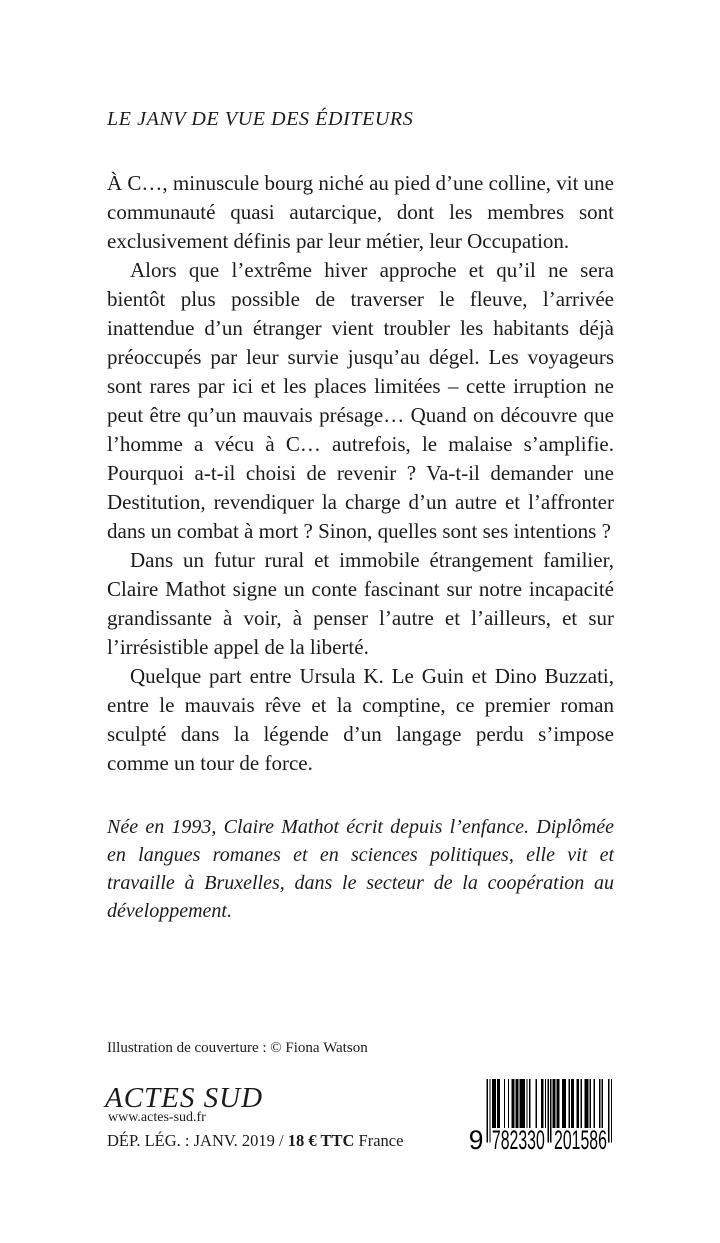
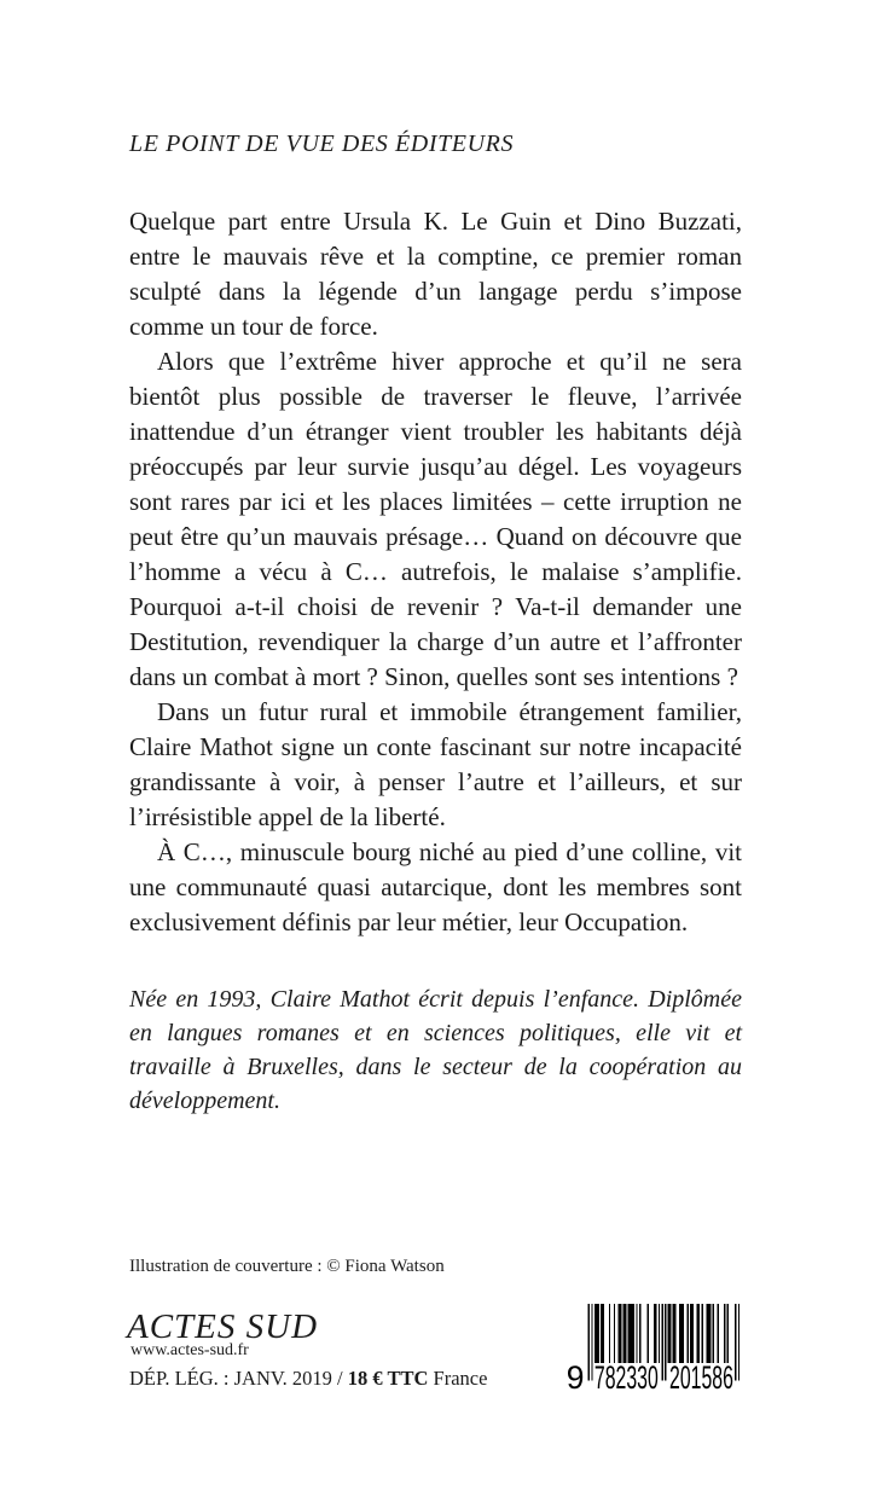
- LE JANV DE VUE DES ÉDITEURS
+ LE POINT DE VUE DES ÉDITEURS
- À C…, minuscule bourg niché au pied d’une colline, vit une communauté quasi autarcique, dont les membres sont exclusivement définis par leur métier, leur Occupation.
+ Quelque part entre Ursula K. Le Guin et Dino Buzzati, entre le mauvais rêve et la comptine, ce premier roman sculpté dans la légende d’un langage perdu s’impose comme un tour de force.
  Alors que l’extrême hiver approche et qu’il ne sera bientôt plus possible de traverser le fleuve, l’arrivée inattendue d’un étranger vient troubler les habitants déjà préoccupés par leur survie jusqu’au dégel. Les voyageurs sont rares par ici et les places limitées – cette irruption ne peut être qu’un mauvais présage… Quand on découvre que l’homme a vécu à C… autrefois, le malaise s’amplifie. Pourquoi a-t-il choisi de revenir ? Va-t-il demander une Destitution, revendiquer la charge d’un autre et l’affronter dans un combat à mort ? Sinon, quelles sont ses intentions ?
  Dans un futur rural et immobile étrangement familier, Claire Mathot signe un conte fascinant sur notre incapacité grandissante à voir, à penser l’autre et l’ailleurs, et sur l’irrésistible appel de la liberté.
- Quelque part entre Ursula K. Le Guin et Dino Buzzati, entre le mauvais rêve et la comptine, ce premier roman sculpté dans la légende d’un langage perdu s’impose comme un tour de force.
+ À C…, minuscule bourg niché au pied d’une colline, vit une communauté quasi autarcique, dont les membres sont exclusivement définis par leur métier, leur Occupation.
  Née en 1993, Claire Mathot écrit depuis l’enfance. Diplômée en langues romanes et en sciences politiques, elle vit et travaille à Bruxelles, dans le secteur de la coopération au développement.
  Illustration de couverture : © Fiona Watson
  ACTES SUD
  www.actes-sud.fr
  DÉP. LÉG. : JANV. 2019 / 18 € TTC France
  9
  782330
  201586
